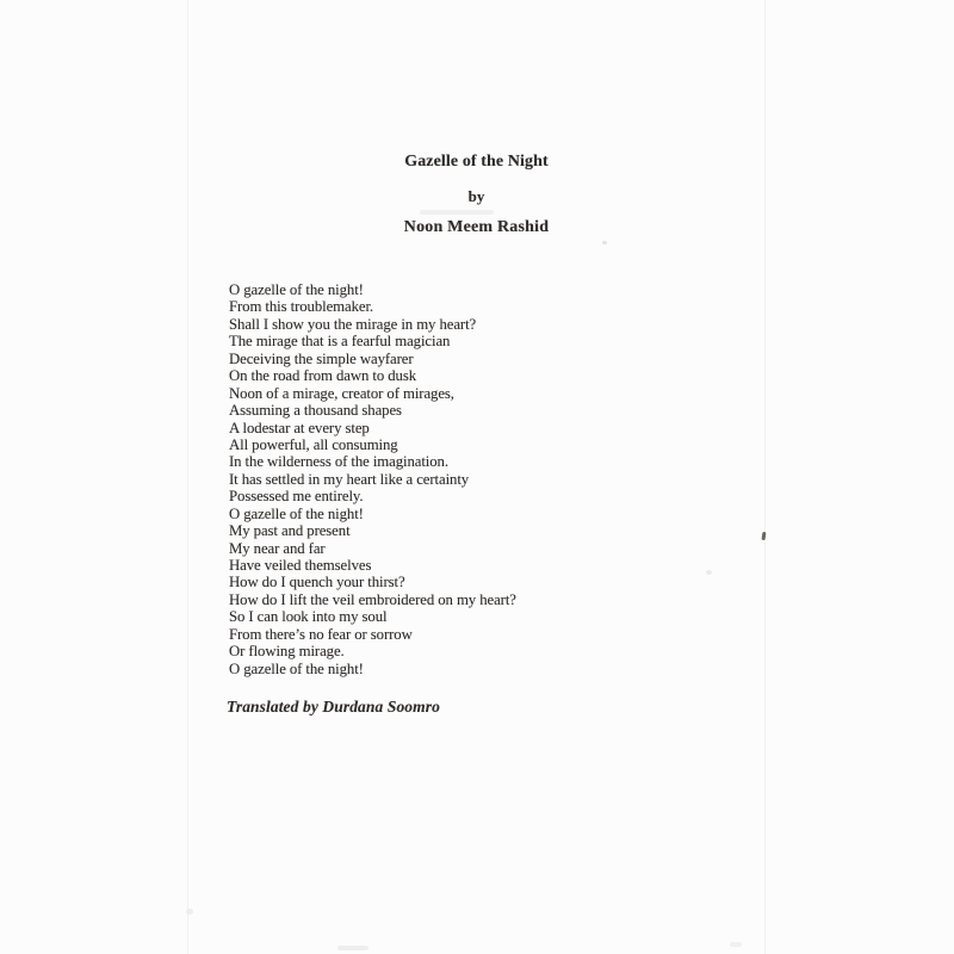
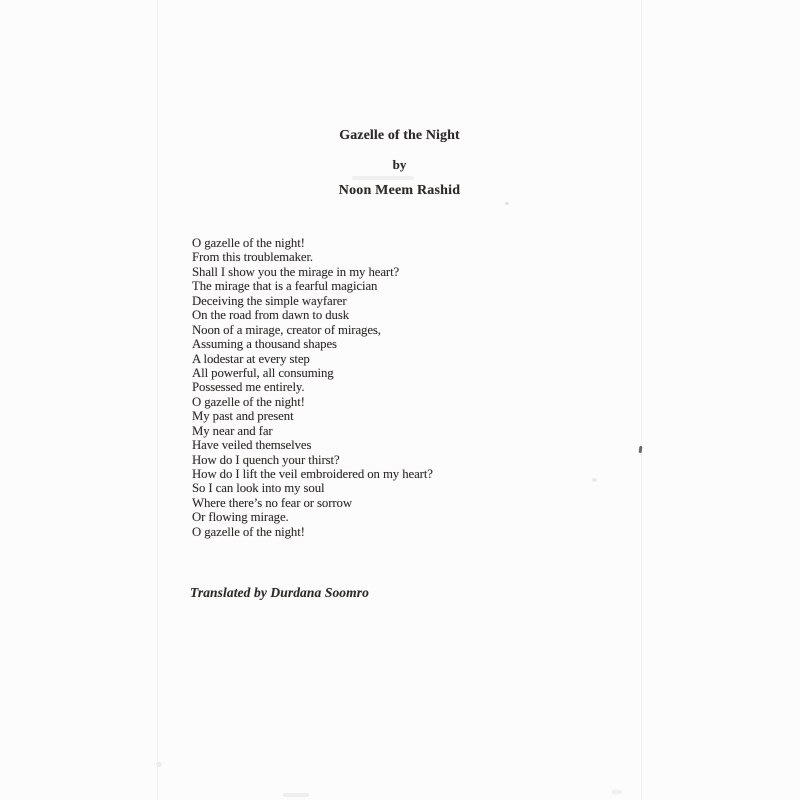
  Gazelle of the Night
  by
  Noon Meem Rashid
  O gazelle of the night!
  From this troublemaker.
  Shall I show you the mirage in my heart?
  The mirage that is a fearful magician
  Deceiving the simple wayfarer
  On the road from dawn to dusk
  Noon of a mirage, creator of mirages,
  Assuming a thousand shapes
  A lodestar at every step
  All powerful, all consuming
- In the wilderness of the imagination.
- It has settled in my heart like a certainty
  Possessed me entirely.
  O gazelle of the night!
  My past and present
  My near and far
  Have veiled themselves
  How do I quench your thirst?
  How do I lift the veil embroidered on my heart?
  So I can look into my soul
- From there’s no fear or sorrow
+ Where there’s no fear or sorrow
  Or flowing mirage.
  O gazelle of the night!
  Translated by Durdana Soomro
